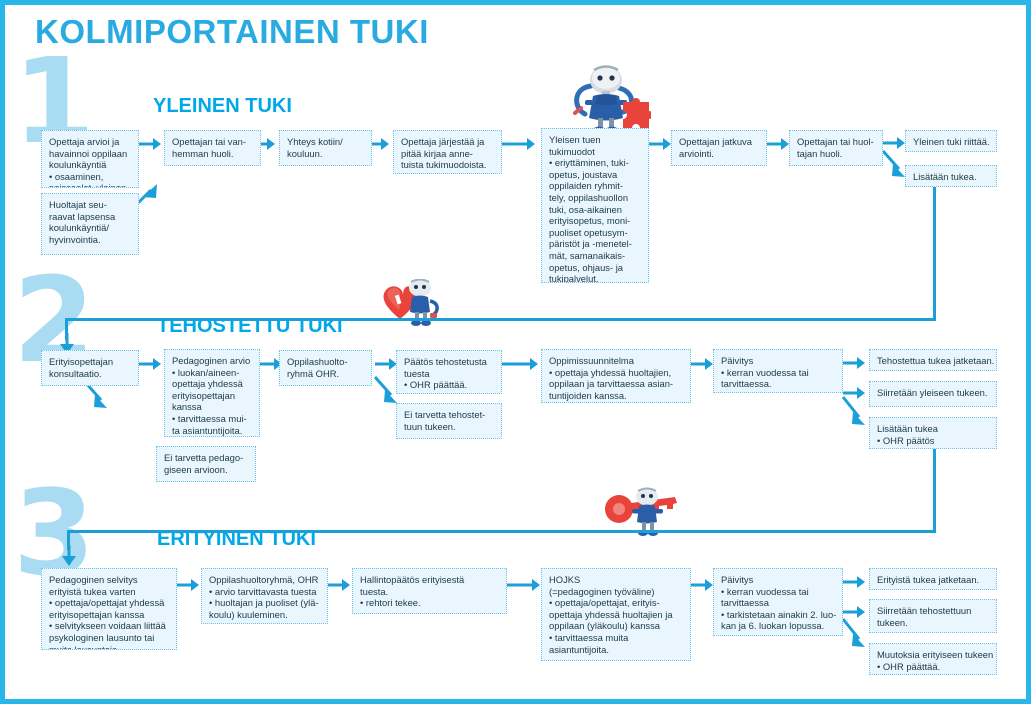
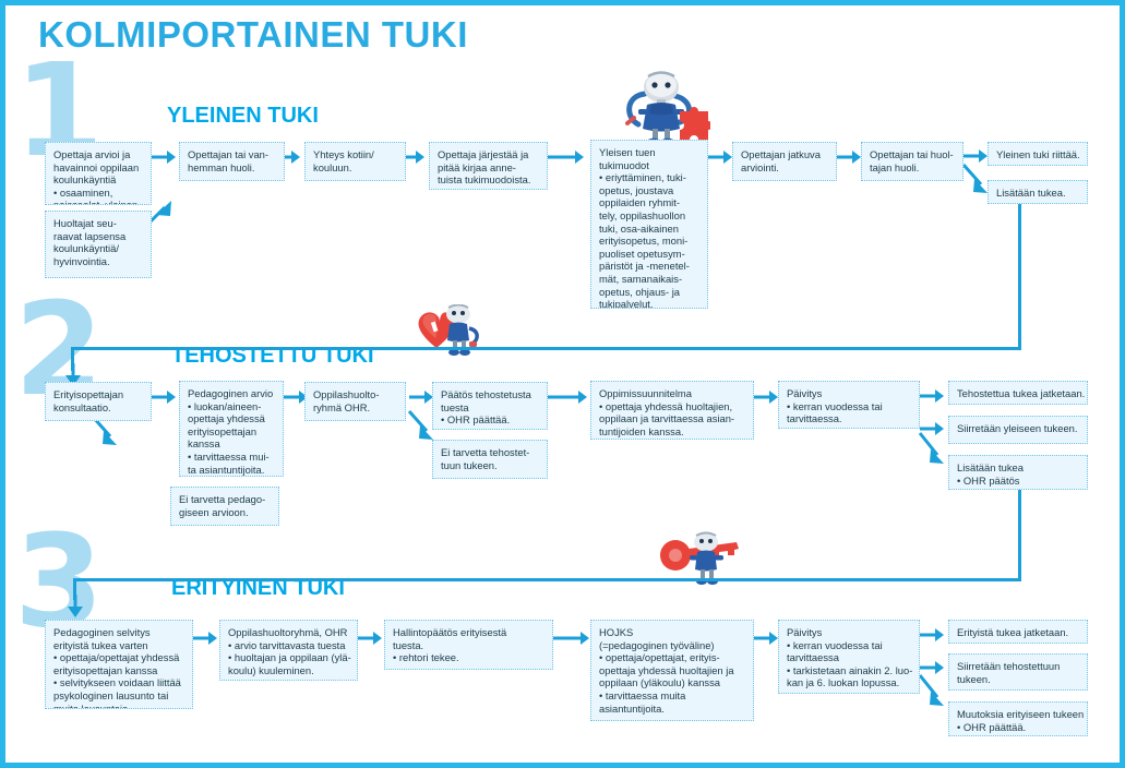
  KOLMIPORTAINEN TUKI
  1
  2
  3
  YLEINEN TUKI
  TEHOSTETTU TUKI
  ERITYINEN TUKI
  Opettaja arvioi ja
  havainnoi oppilaan
  koulunkäyntiä
  • osaaminen,
  poissaolot, yleinen
  Huoltajat seu-
  raavat lapsensa
  koulunkäyntiä/
  hyvinvointia.
  Opettajan tai van-
  hemman huoli.
  Yhteys kotiin/
  kouluun.
  Opettaja järjestää ja
  pitää kirjaa anne-
  tuista tukimuodoista.
  Yleisen tuen
  tukimuodot
  • eriyttäminen, tuki-
  opetus, joustava
  oppilaiden ryhmit-
  tely, oppilashuollon
  tuki, osa-aikainen
  erityisopetus, moni-
  puoliset opetusym-
  päristöt ja -menetel-
  mät, samanaikais-
  opetus, ohjaus- ja
  tukipalvelut.
  Opettajan jatkuva
  arviointi.
  Opettajan tai huol-
  tajan huoli.
  Yleinen tuki riittää.
  Lisätään tukea.
  Erityisopettajan
  konsultaatio.
  Pedagoginen arvio
  • luokan/aineen-
  opettaja yhdessä
  erityisopettajan
  kanssa
  • tarvittaessa mui-
  ta asiantuntijoita.
  Ei tarvetta pedago-
  giseen arvioon.
  Oppilashuolto-
  ryhmä OHR.
  Päätös tehostetusta
  tuesta
  • OHR päättää.
  Ei tarvetta tehostet-
  tuun tukeen.
  Oppimissuunnitelma
  • opettaja yhdessä huoltajien,
  oppilaan ja tarvittaessa asian-
  tuntijoiden kanssa.
  Päivitys
  • kerran vuodessa tai
  tarvittaessa.
  Tehostettua tukea jatketaan.
  Siirretään yleiseen tukeen.
  Lisätään tukea
  • OHR päätös
  Pedagoginen selvitys
  erityistä tukea varten
  • opettaja/opettajat yhdessä
  erityisopettajan kanssa
  • selvitykseen voidaan liittää
  psykologinen lausunto tai
  muita lausuntoja.
  Oppilashuoltoryhmä, OHR
  • arvio tarvittavasta tuesta
- • huoltajan ja puoliset (ylä-
+ • huoltajan ja oppilaan (ylä-
  koulu) kuuleminen.
  Hallintopäätös erityisestä
  tuesta.
  • rehtori tekee.
  HOJKS
  (=pedagoginen työväline)
  • opettaja/opettajat, erityis-
  opettaja yhdessä huoltajien ja
  oppilaan (yläkoulu) kanssa
  • tarvittaessa muita
  asiantuntijoita.
  Päivitys
  • kerran vuodessa tai
  tarvittaessa
  • tarkistetaan ainakin 2. luo-
  kan ja 6. luokan lopussa.
  Erityistä tukea jatketaan.
  Siirretään tehostettuun
  tukeen.
  Muutoksia erityiseen tukeen
  • OHR päättää.
